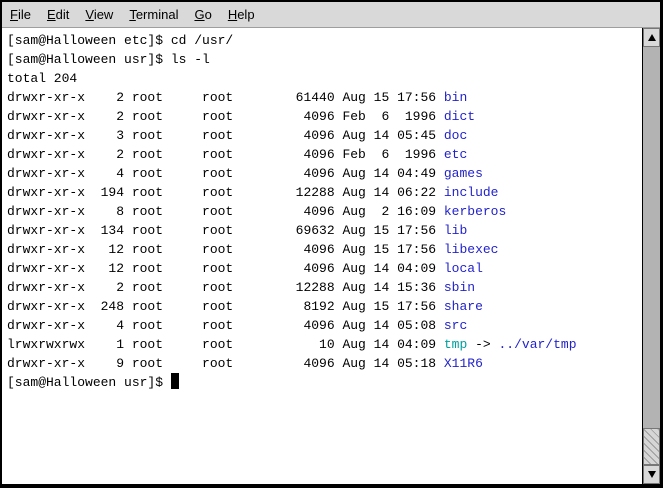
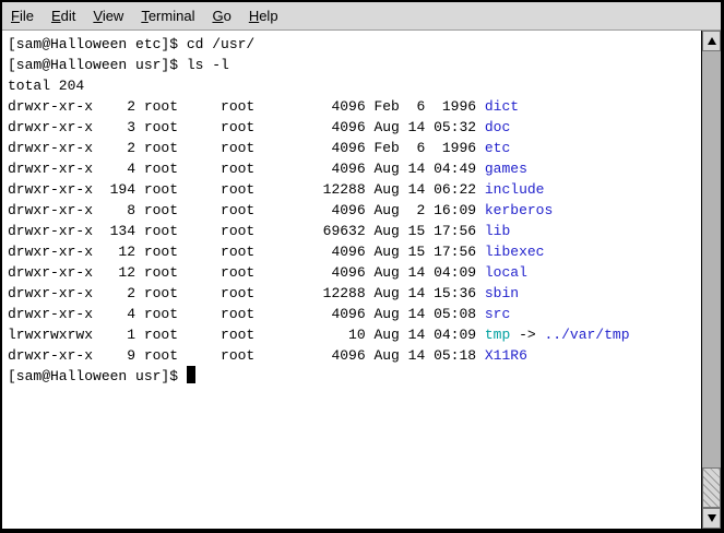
  File
  Edit
  View
  Terminal
  Go
  Help
  [sam@Halloween etc]$ cd /usr/
  [sam@Halloween usr]$ ls -l
  total 204
- drwxr-xr-x 2 root root 61440 Aug 15 17:56 bin
  drwxr-xr-x 2 root root 4096 Feb 6 1996 dict
- drwxr-xr-x 3 root root 4096 Aug 14 05:45 doc
+ drwxr-xr-x 3 root root 4096 Aug 14 05:32 doc
  drwxr-xr-x 2 root root 4096 Feb 6 1996 etc
  drwxr-xr-x 4 root root 4096 Aug 14 04:49 games
  drwxr-xr-x 194 root root 12288 Aug 14 06:22 include
  drwxr-xr-x 8 root root 4096 Aug 2 16:09 kerberos
  drwxr-xr-x 134 root root 69632 Aug 15 17:56 lib
  drwxr-xr-x 12 root root 4096 Aug 15 17:56 libexec
  drwxr-xr-x 12 root root 4096 Aug 14 04:09 local
  drwxr-xr-x 2 root root 12288 Aug 14 15:36 sbin
- drwxr-xr-x 248 root root 8192 Aug 15 17:56 share
  drwxr-xr-x 4 root root 4096 Aug 14 05:08 src
  lrwxrwxrwx 1 root root 10 Aug 14 04:09 tmp -> ../var/tmp
  drwxr-xr-x 9 root root 4096 Aug 14 05:18 X11R6
  [sam@Halloween usr]$
